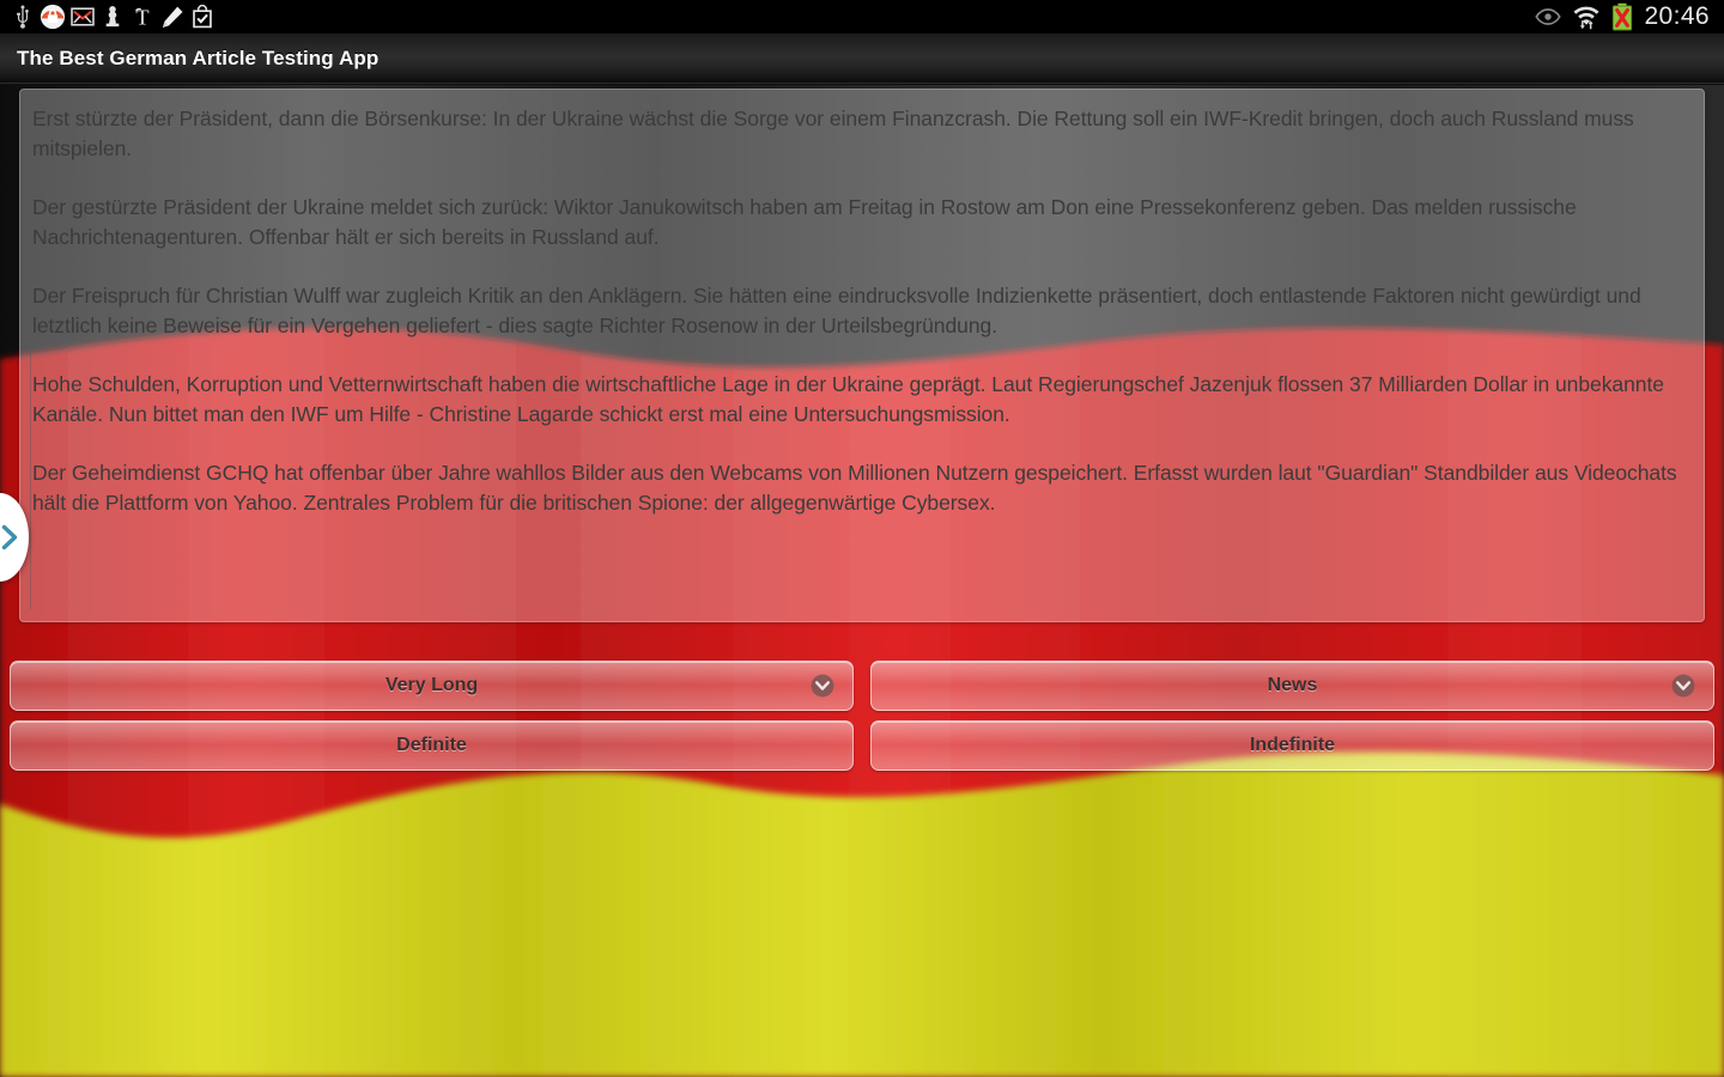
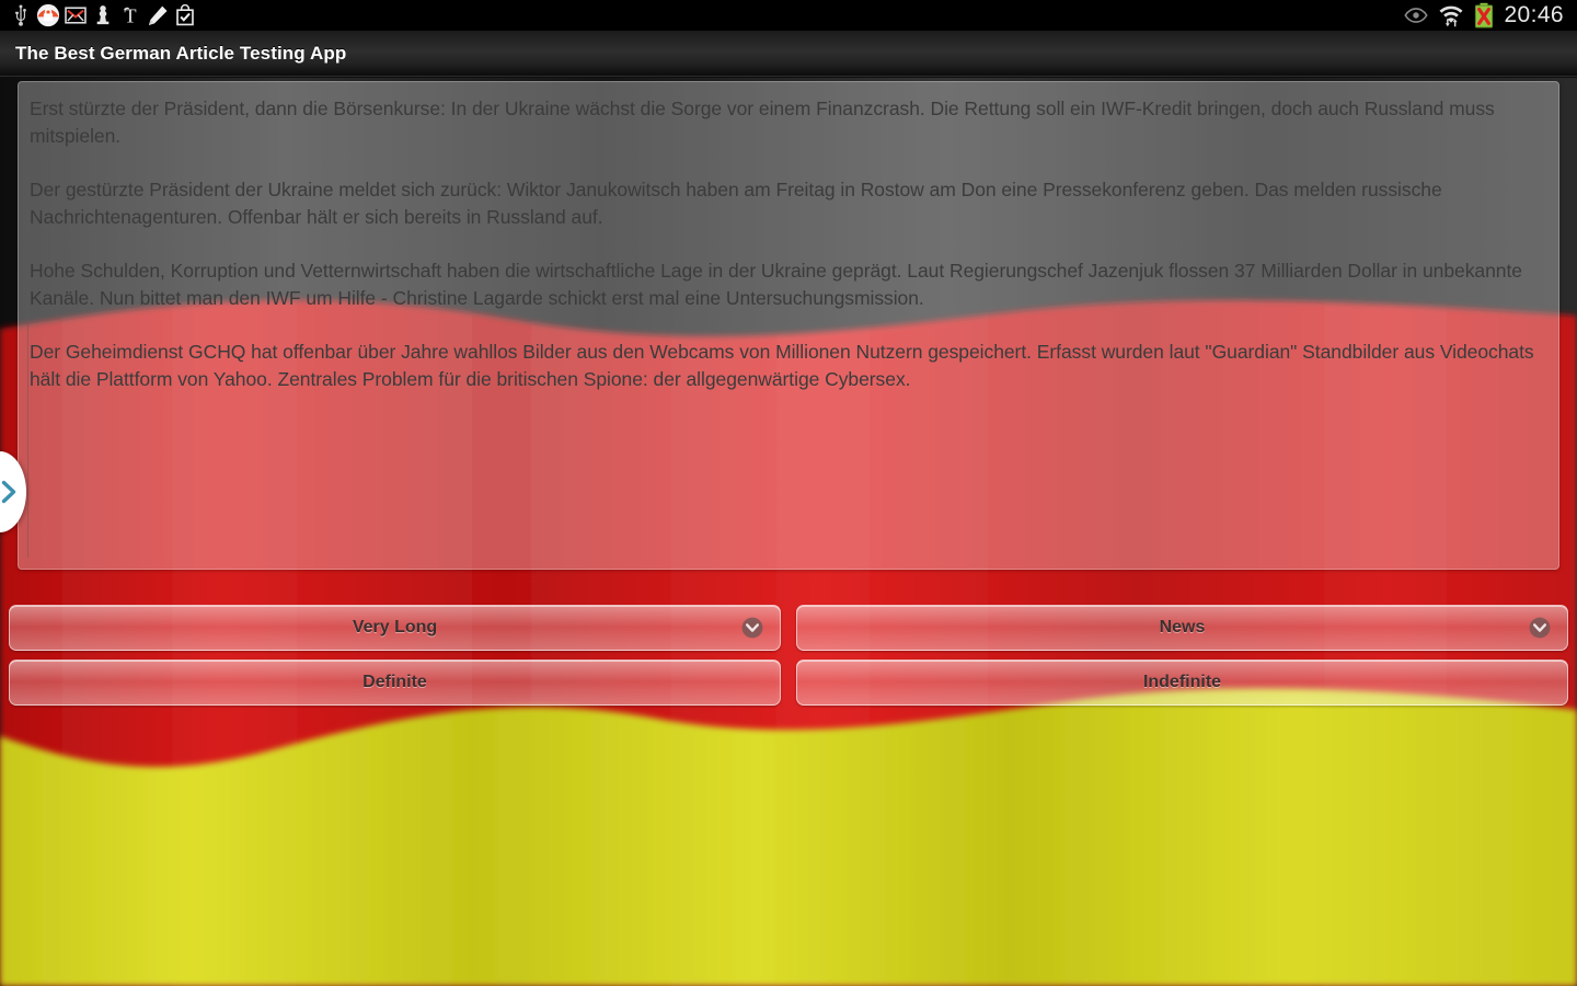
  T
  20:46
  The Best German Article Testing App
  Erst stürzte der Präsident, dann die Börsenkurse: In der Ukraine wächst die Sorge vor einem Finanzcrash. Die Rettung soll ein IWF-Kredit bringen, doch auch Russland muss mitspielen.
  Der gestürzte Präsident der Ukraine meldet sich zurück: Wiktor Janukowitsch haben am Freitag in Rostow am Don eine Pressekonferenz geben. Das melden russische Nachrichtenagenturen. Offenbar hält er sich bereits in Russland auf.
- Der Freispruch für Christian Wulff war zugleich Kritik an den Anklägern. Sie hätten eine eindrucksvolle Indizienkette präsentiert, doch entlastende Faktoren nicht gewürdigt und letztlich keine Beweise für ein Vergehen geliefert - dies sagte Richter Rosenow in der Urteilsbegründung.
  Hohe Schulden, Korruption und Vetternwirtschaft haben die wirtschaftliche Lage in der Ukraine geprägt. Laut Regierungschef Jazenjuk flossen 37 Milliarden Dollar in unbekannte Kanäle. Nun bittet man den IWF um Hilfe - Christine Lagarde schickt erst mal eine Untersuchungsmission.
  Der Geheimdienst GCHQ hat offenbar über Jahre wahllos Bilder aus den Webcams von Millionen Nutzern gespeichert. Erfasst wurden laut "Guardian" Standbilder aus Videochats hält die Plattform von Yahoo. Zentrales Problem für die britischen Spione: der allgegenwärtige Cybersex.
  Very Long
  News
  Definite
  Indefinite
